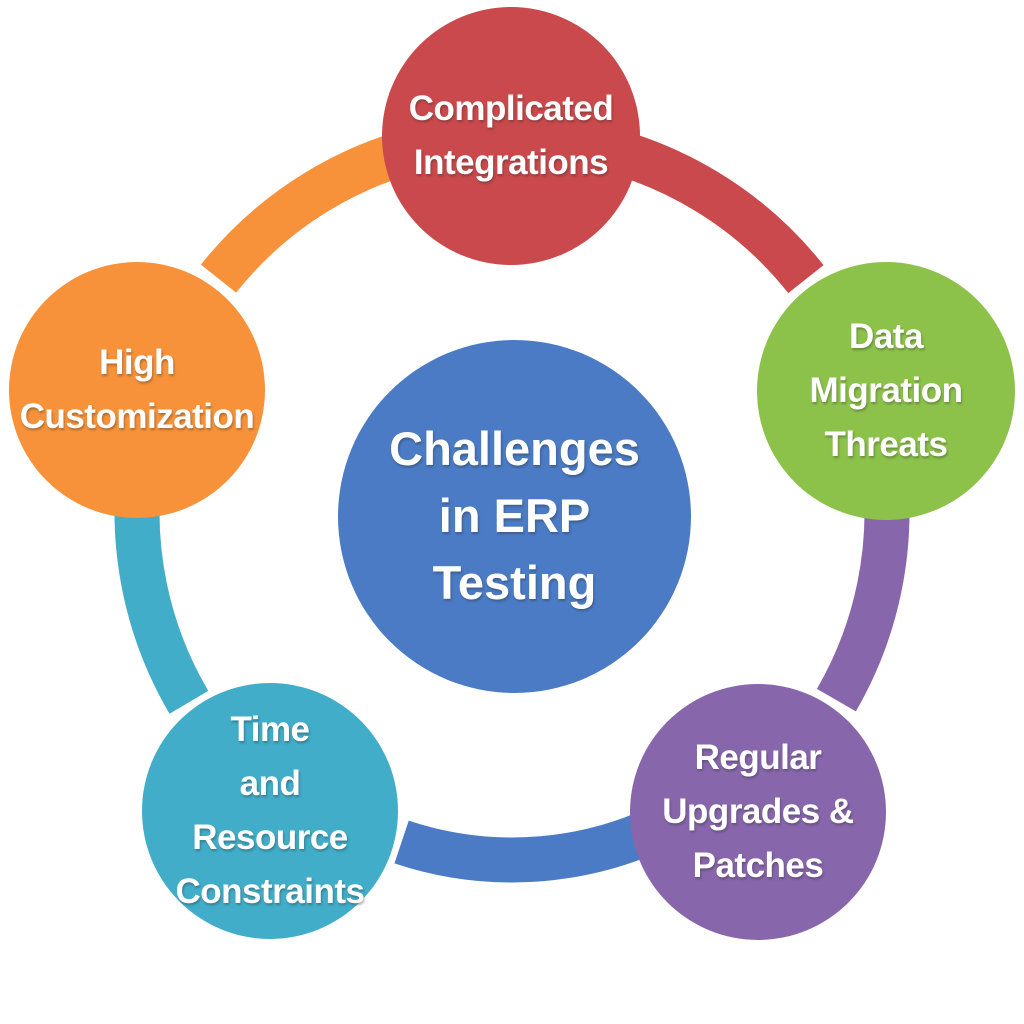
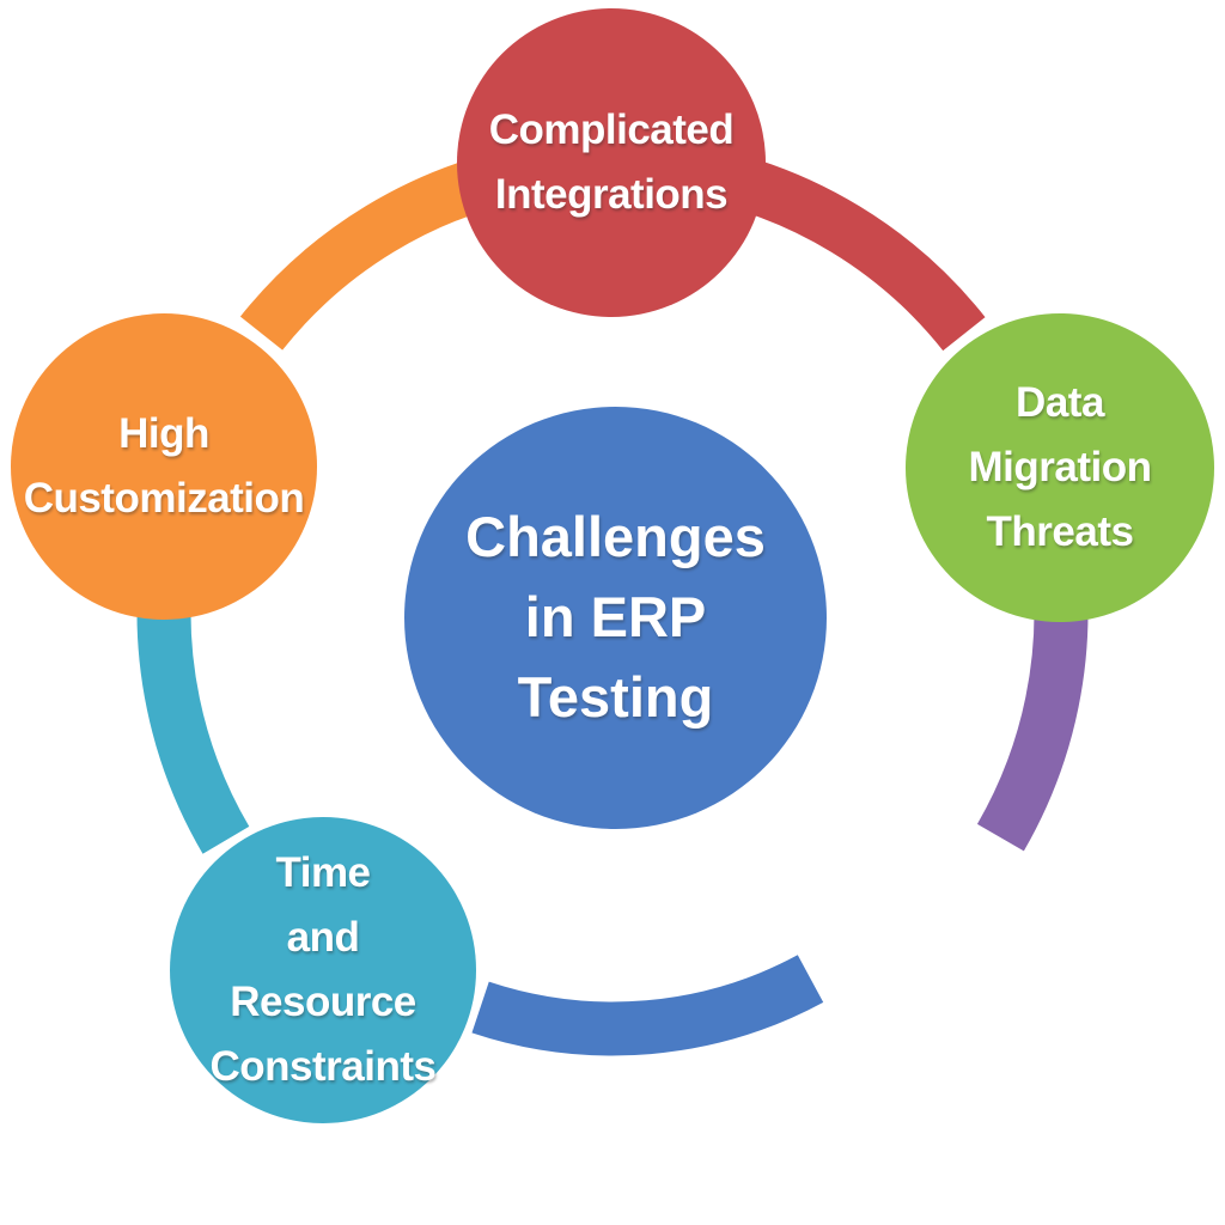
  Complicated
  Integrations
  Data
  Migration
  Threats
- Regular
- Upgrades &
- Patches
  Time
  and
  Resource
  Constraints
  High
  Customization
  Challenges
  in ERP
  Testing
